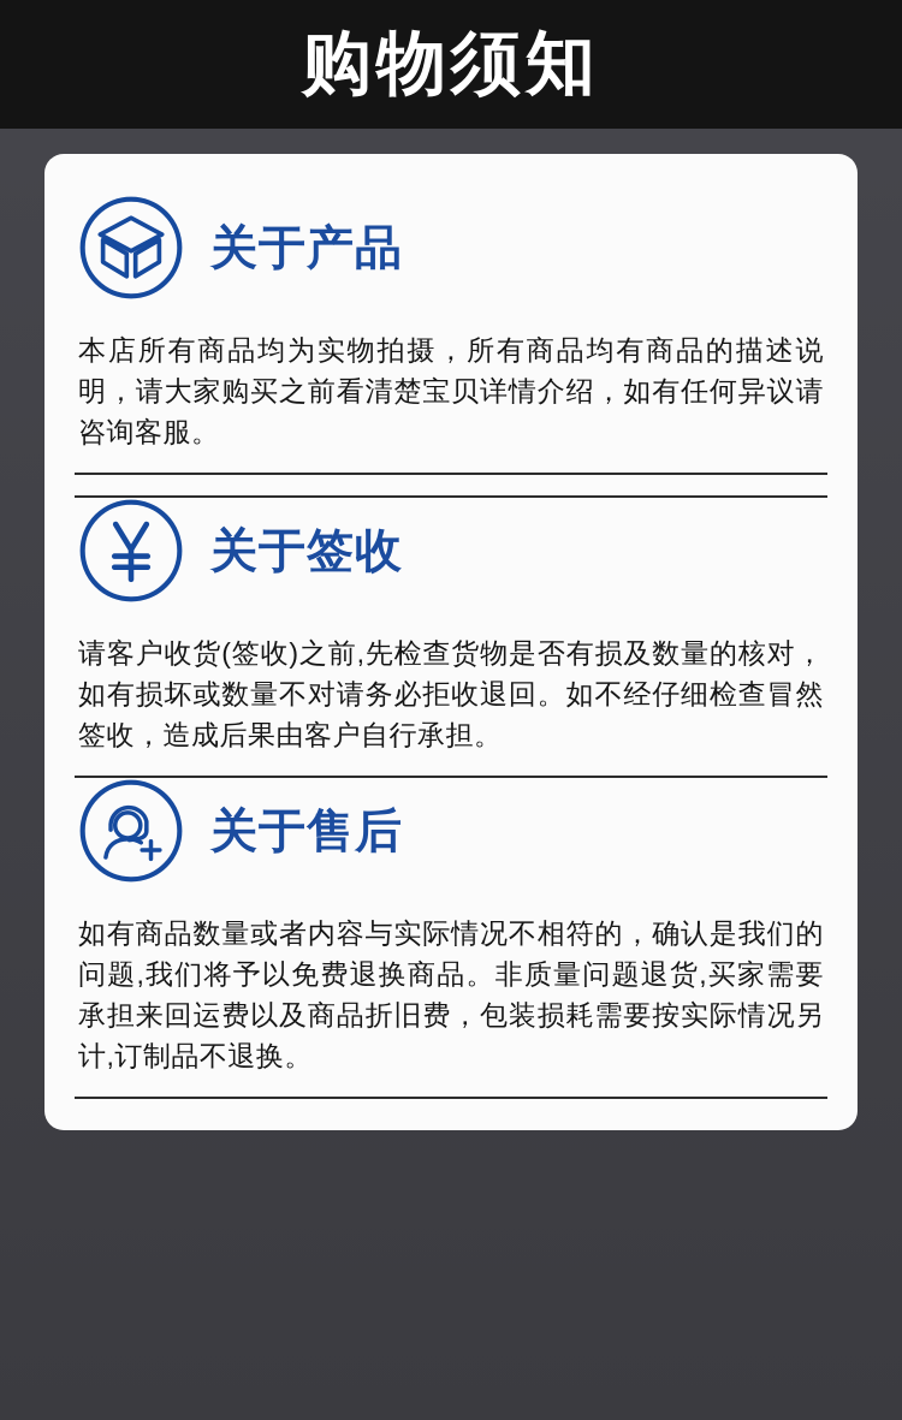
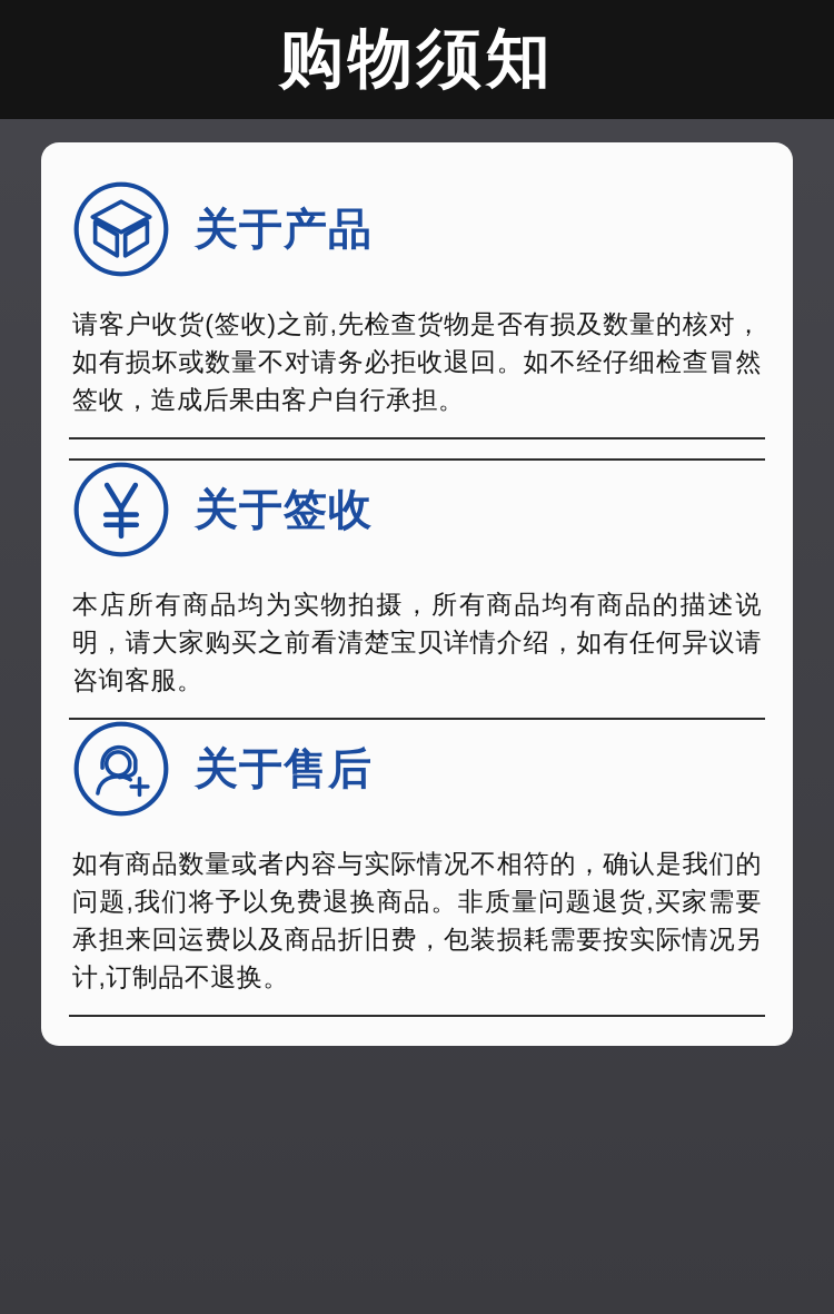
  购物须知
  关于产品
- 本店所有商品均为实物拍摄，所有商品均有商品的描述说明，请大家购买之前看清楚宝贝详情介绍，如有任何异议请咨询客服。
+ 请客户收货(签收)之前,先检查货物是否有损及数量的核对，如有损坏或数量不对请务必拒收退回。如不经仔细检查冒然签收，造成后果由客户自行承担。
  关于签收
- 请客户收货(签收)之前,先检查货物是否有损及数量的核对，如有损坏或数量不对请务必拒收退回。如不经仔细检查冒然签收，造成后果由客户自行承担。
+ 本店所有商品均为实物拍摄，所有商品均有商品的描述说明，请大家购买之前看清楚宝贝详情介绍，如有任何异议请咨询客服。
  关于售后
  如有商品数量或者内容与实际情况不相符的，确认是我们的问题,我们将予以免费退换商品。非质量问题退货,买家需要承担来回运费以及商品折旧费，包装损耗需要按实际情况另计,订制品不退换。
